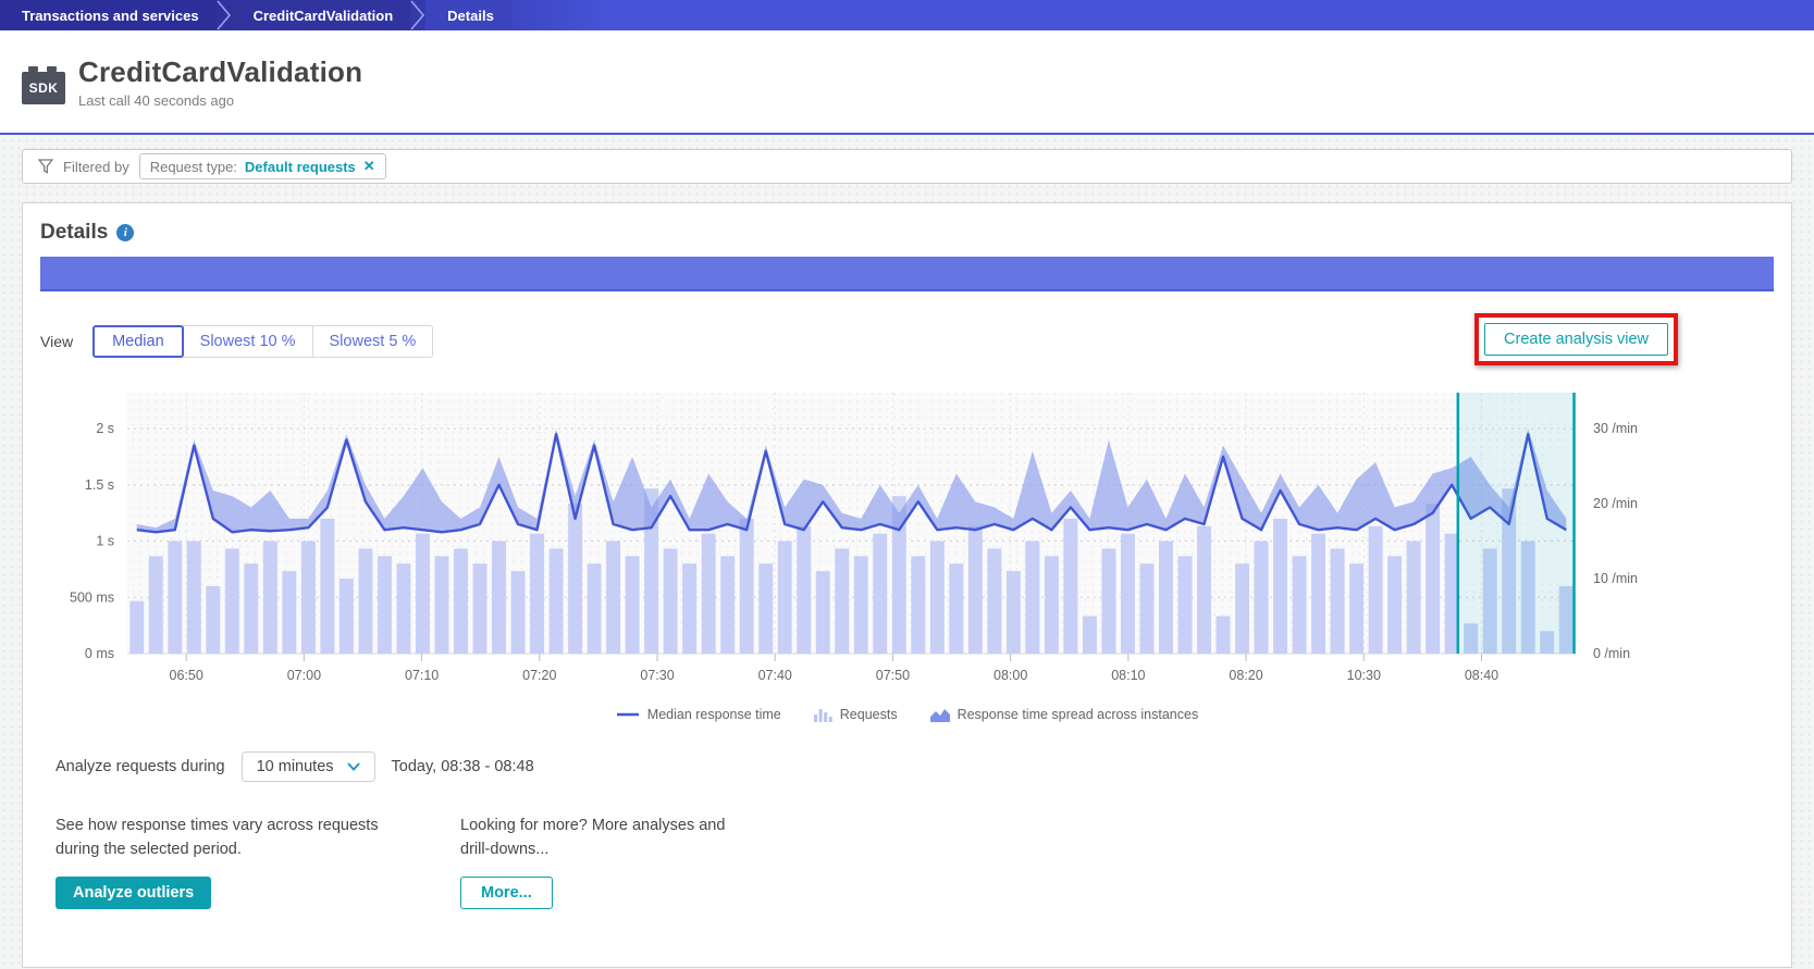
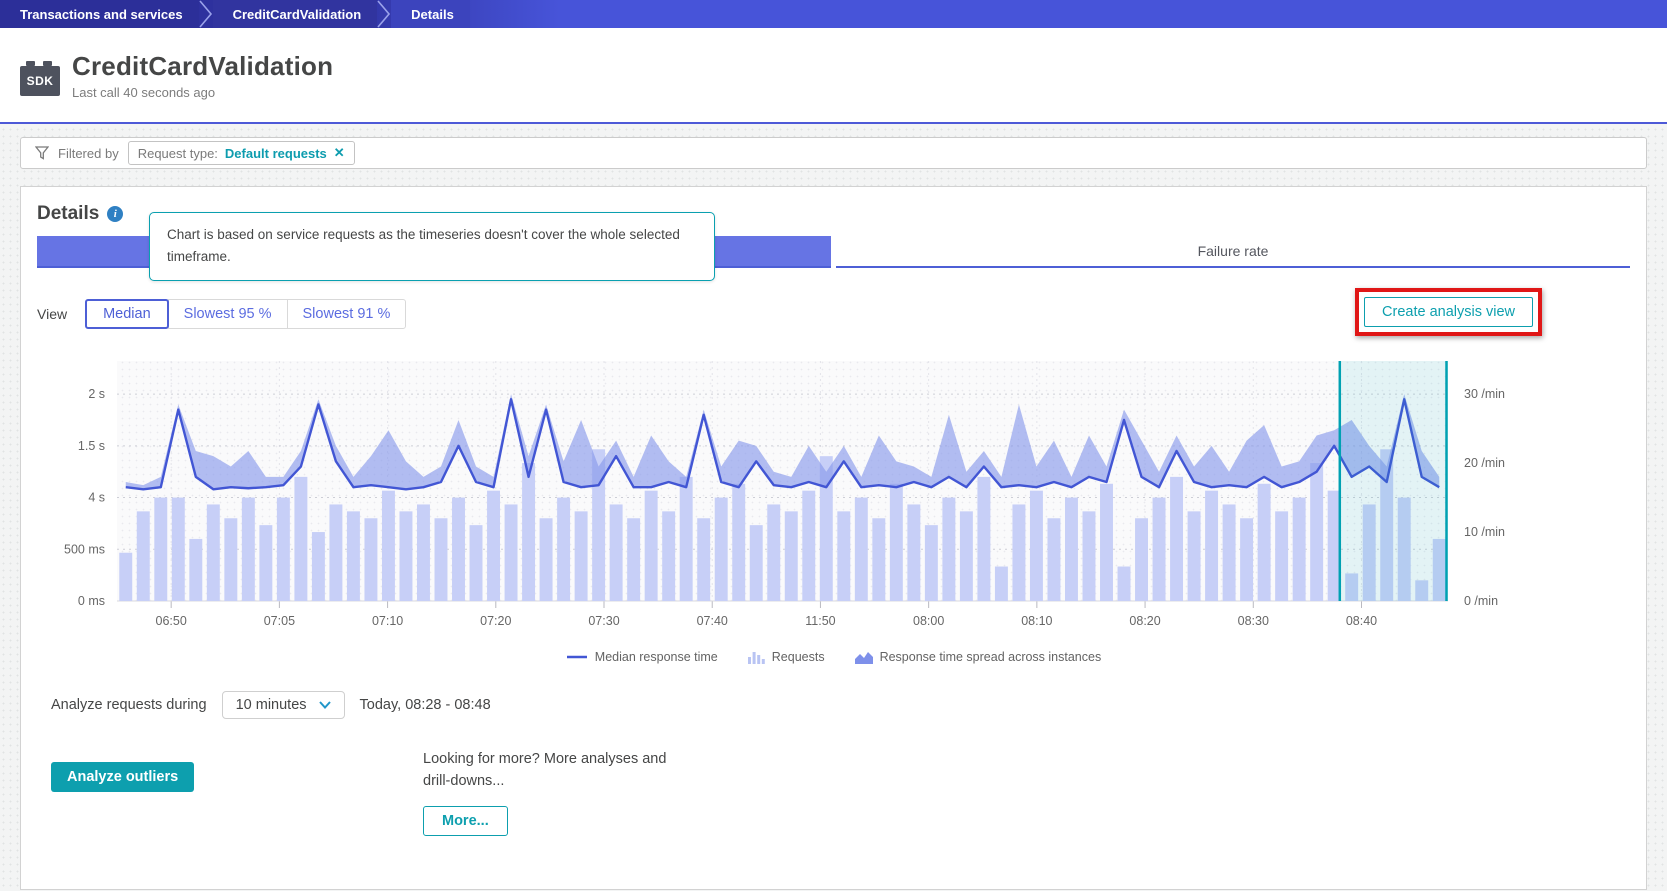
  Transactions and services
  CreditCardValidation
  Details
  SDK
  CreditCardValidation
  Last call 40 seconds ago
  Filtered by
  Request type:
  Default requests
  ✕
  Details
  i
+ Failure rate
+ Chart is based on service requests as the timeseries doesn't cover the whole selected timeframe.
  View
  Median
- Slowest 10 %
+ Slowest 95 %
- Slowest 5 %
+ Slowest 91 %
  Create analysis view
  06:50
- 07:00
+ 07:05
  07:10
  07:20
  07:30
  07:40
- 07:50
+ 11:50
  08:00
  08:10
  08:20
- 10:30
+ 08:30
  08:40
  2 s
  1.5 s
- 1 s
+ 4 s
  500 ms
  0 ms
  30 /min
  20 /min
  10 /min
  0 /min
  Median response time
  Requests
  Response time spread across instances
  Analyze requests during
  10 minutes
- Today, 08:38 - 08:48
+ Today, 08:28 - 08:48
- See how response times vary across requests during the selected period.
  Analyze outliers
  Looking for more? More analyses and drill-downs...
  More...
